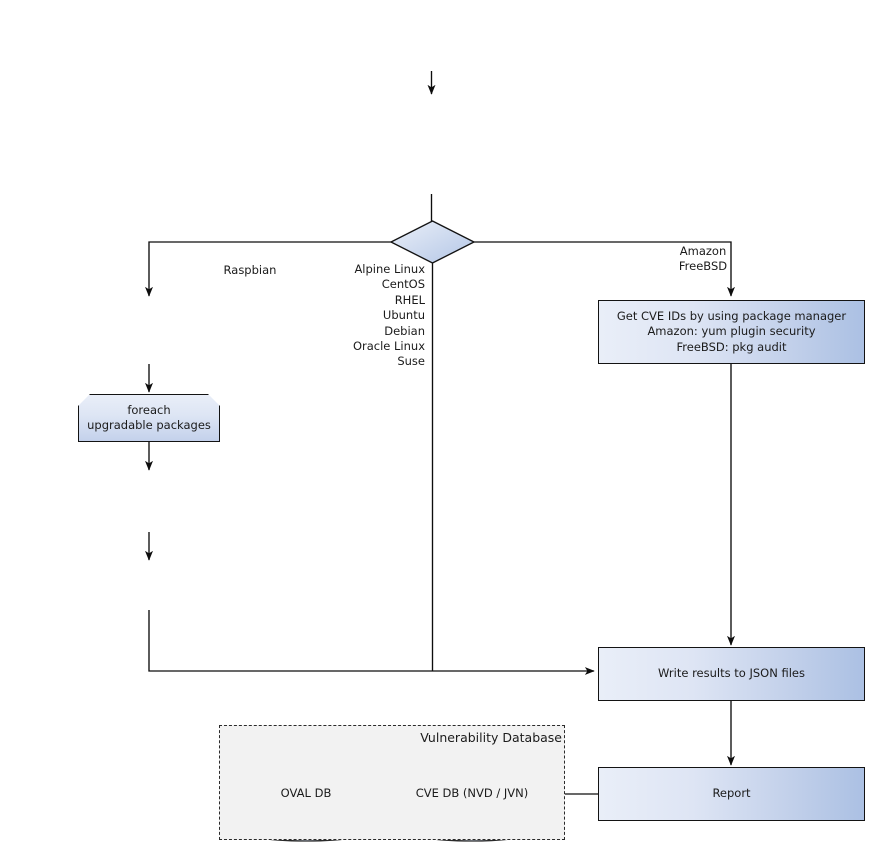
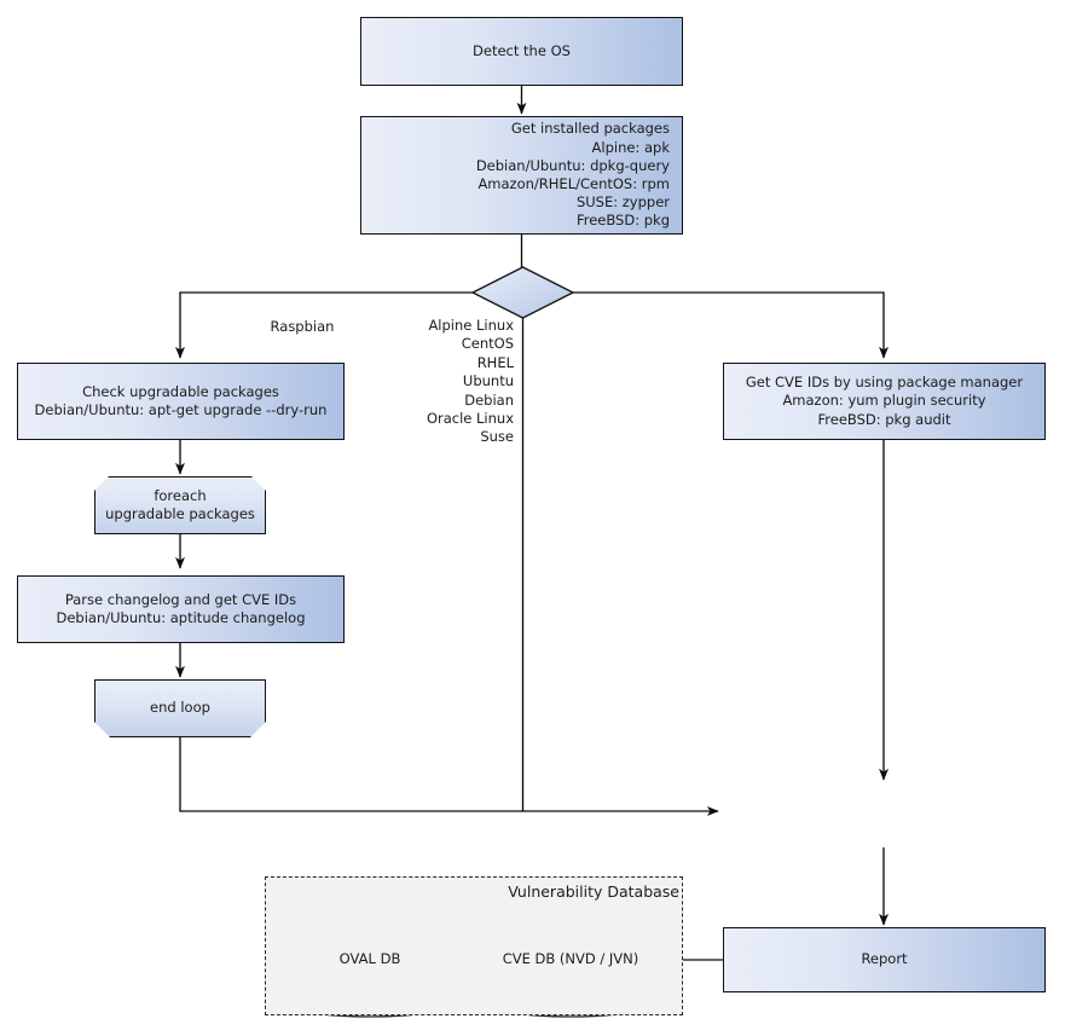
+ Detect the OS
+ Get installed packages
+ Alpine: apk
+ Debian/Ubuntu: dpkg-query
+ Amazon/RHEL/CentOS: rpm
+ SUSE: zypper
+ FreeBSD: pkg
+ Check upgradable packages
+ Debian/Ubuntu: apt-get upgrade --dry-run
  foreach
  upgradable packages
+ Parse changelog and get CVE IDs
+ Debian/Ubuntu: aptitude changelog
+ end loop
  Get CVE IDs by using package manager
  Amazon: yum plugin security
  FreeBSD: pkg audit
- Write results to JSON files
  Report
  Raspbian
  Alpine Linux
  CentOS
  RHEL
  Ubuntu
  Debian
  Oracle Linux
  Suse
- Amazon
- FreeBSD
  Vulnerability Database
  OVAL DB
  CVE DB (NVD / JVN)
